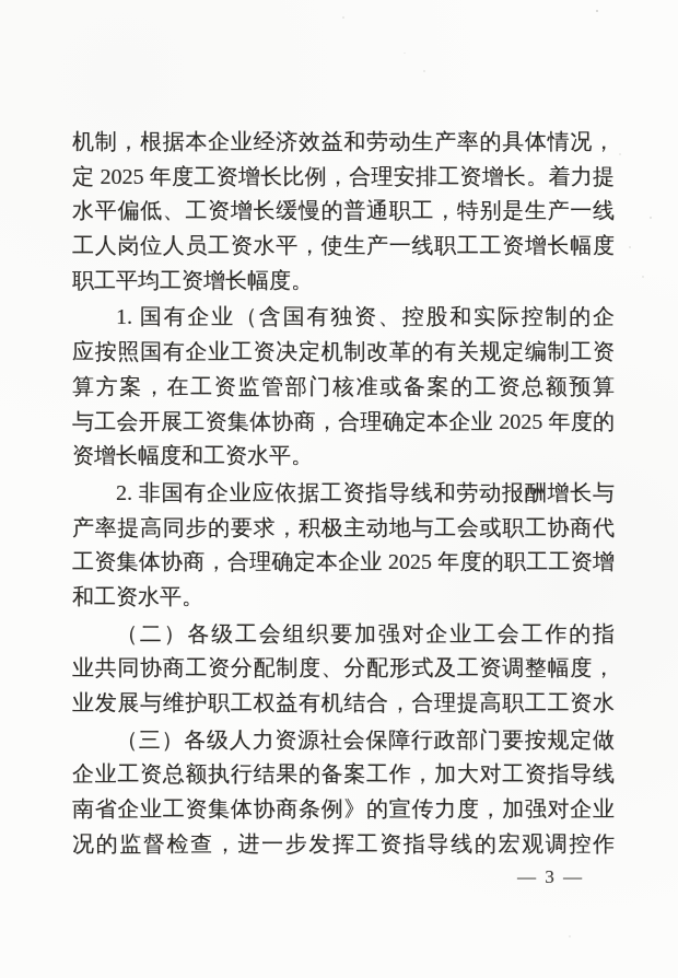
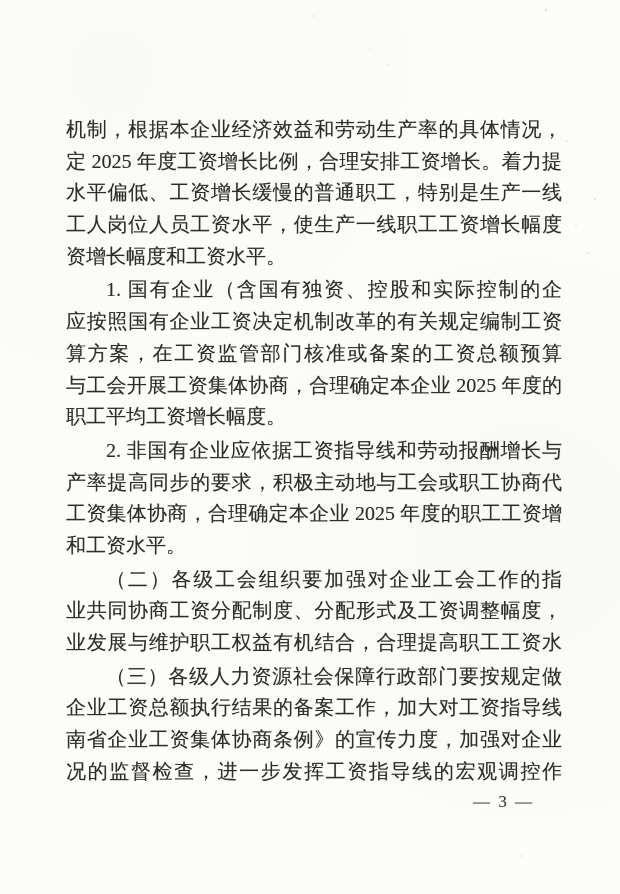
  机制，根据本企业经济效益和劳动生产率的具体情况，
  定 2025 年度工资增长比例，合理安排工资增长。着力提
  水平偏低、工资增长缓慢的普通职工，特别是生产一线
  工人岗位人员工资水平，使生产一线职工工资增长幅度
- 职工平均工资增长幅度。
+ 资增长幅度和工资水平。
  1. 国有企业（含国有独资、控股和实际控制的企
  应按照国有企业工资决定机制改革的有关规定编制工资
  算方案，在工资监管部门核准或备案的工资总额预算
  与工会开展工资集体协商，合理确定本企业 2025 年度的
- 资增长幅度和工资水平。
+ 职工平均工资增长幅度。
  2. 非国有企业应依据工资指导线和劳动报酬增长与
  产率提高同步的要求，积极主动地与工会或职工协商代
  工资集体协商，合理确定本企业 2025 年度的职工工资增
  和工资水平。
  （二）各级工会组织要加强对企业工会工作的指
  业共同协商工资分配制度、分配形式及工资调整幅度，
  业发展与维护职工权益有机结合，合理提高职工工资水
  （三）各级人力资源社会保障行政部门要按规定做
  企业工资总额执行结果的备案工作，加大对工资指导线
  南省企业工资集体协商条例》的宣传力度，加强对企业
  况的监督检查，进一步发挥工资指导线的宏观调控作
  — 3 —
